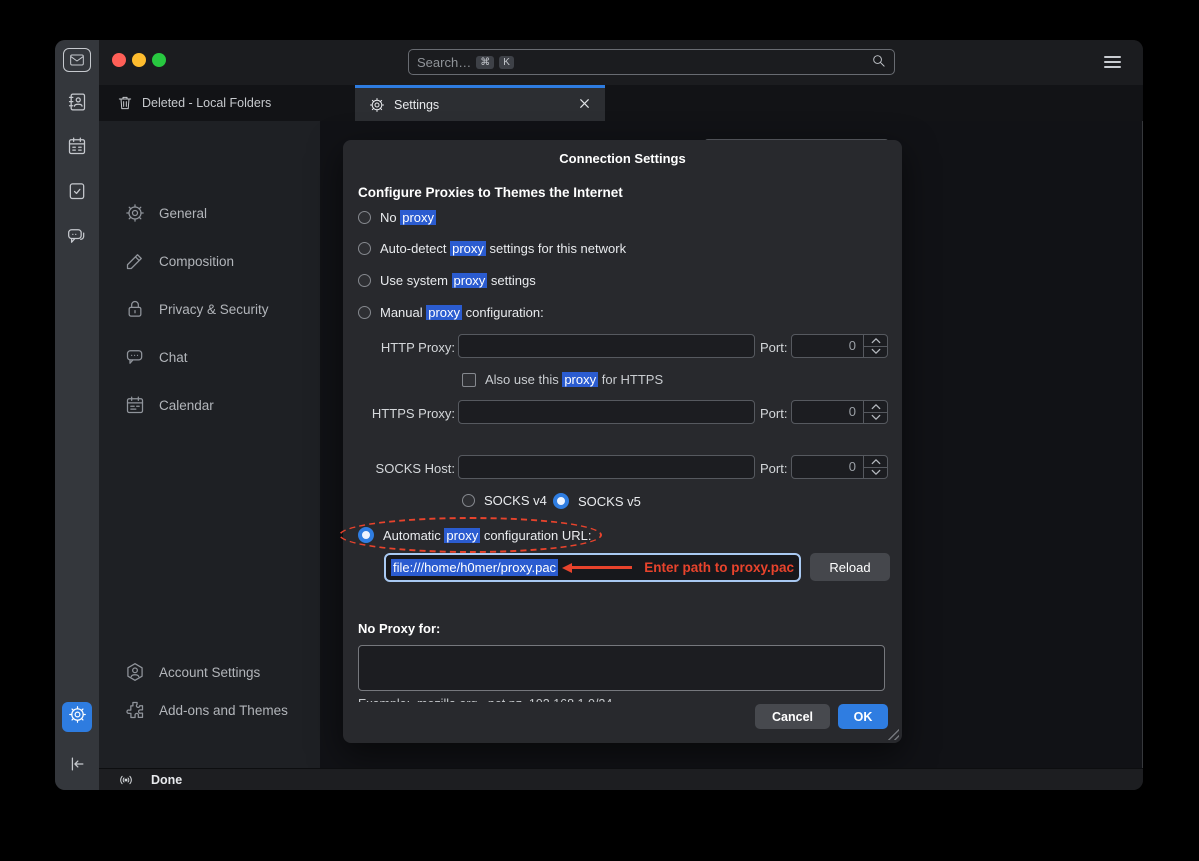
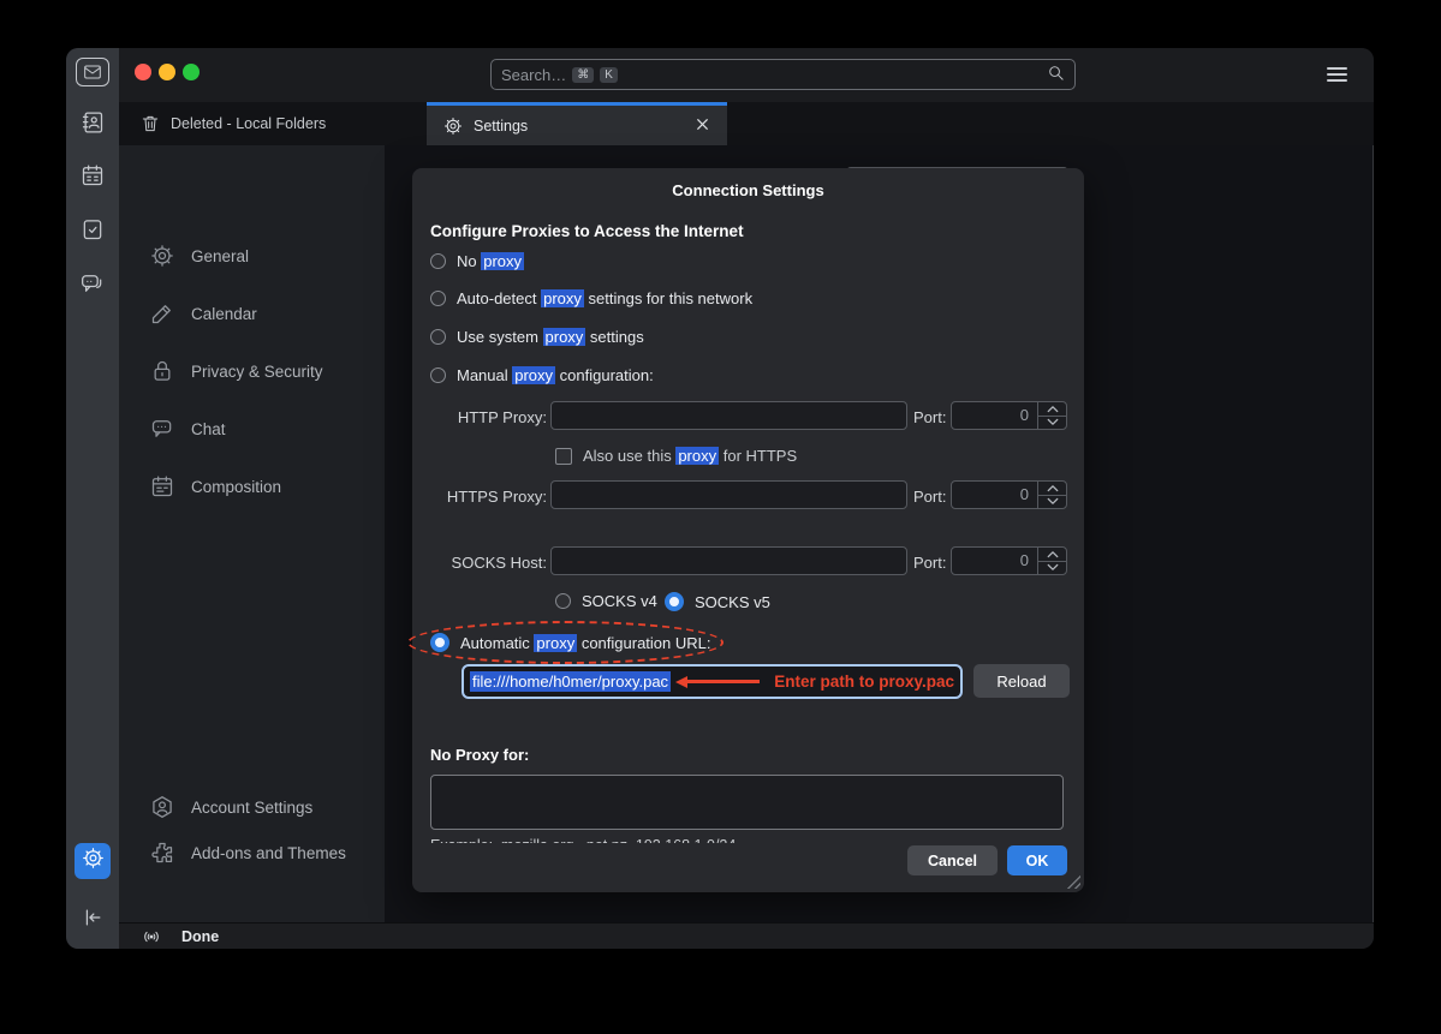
  Search…
  ⌘
  K
  Deleted - Local Folders
  Settings
  General
- Composition
+ Calendar
  Privacy & Security
  Chat
- Calendar
+ Composition
  Account Settings
  Add-ons and Themes
  Connection Settings
- Configure Proxies to Themes the Internet
+ Configure Proxies to Access the Internet
  No proxy
  Auto-detect proxy settings for this network
  Use system proxy settings
  Manual proxy configuration:
  HTTP Proxy:
  Port:
  0
  Also use this proxy for HTTPS
  HTTPS Proxy:
  Port:
  0
  SOCKS Host:
  Port:
  0
  SOCKS v4
  SOCKS v5
  Automatic proxy configuration URL:
  file:///home/h0mer/proxy.pac
  Enter path to proxy.pac
  Reload
  No Proxy for:
  Cancel
  OK
  Done
